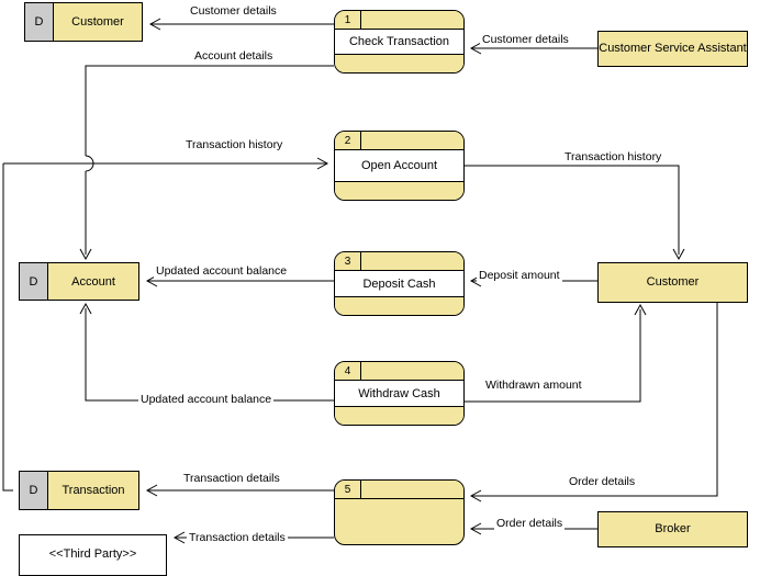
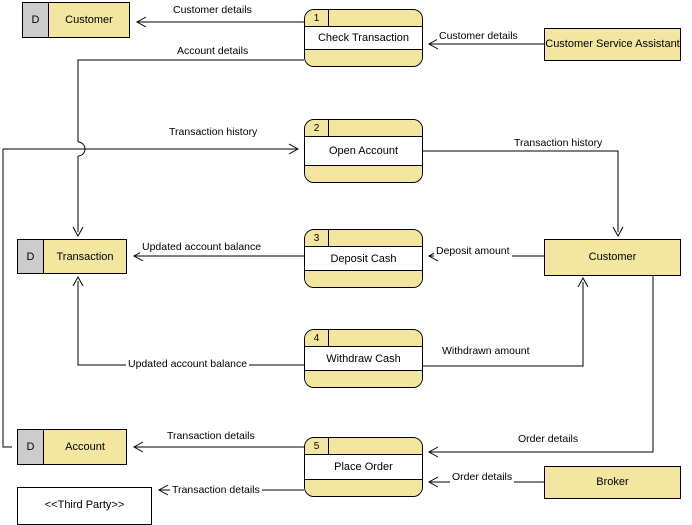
  D
  Customer
  D
- Account
+ Transaction
  D
- Transaction
+ Account
  Customer Service Assistant
  Customer
  Broker
  <<Third Party>>
  1
  Check Transaction
  2
  Open Account
  3
  Deposit Cash
  4
  Withdraw Cash
  5
+ Place Order
  Customer details
  Customer details
  Account details
  Transaction history
  Transaction history
  Updated account balance
  Deposit amount
  Updated account balance
  Withdrawn amount
  Transaction details
  Order details
  Transaction details
  Order details
